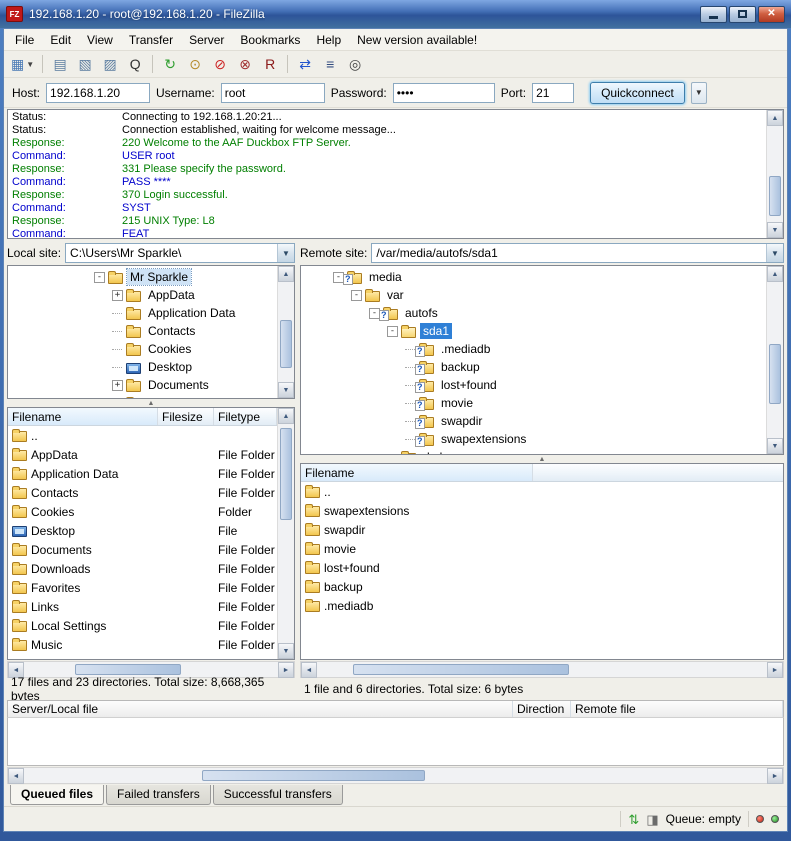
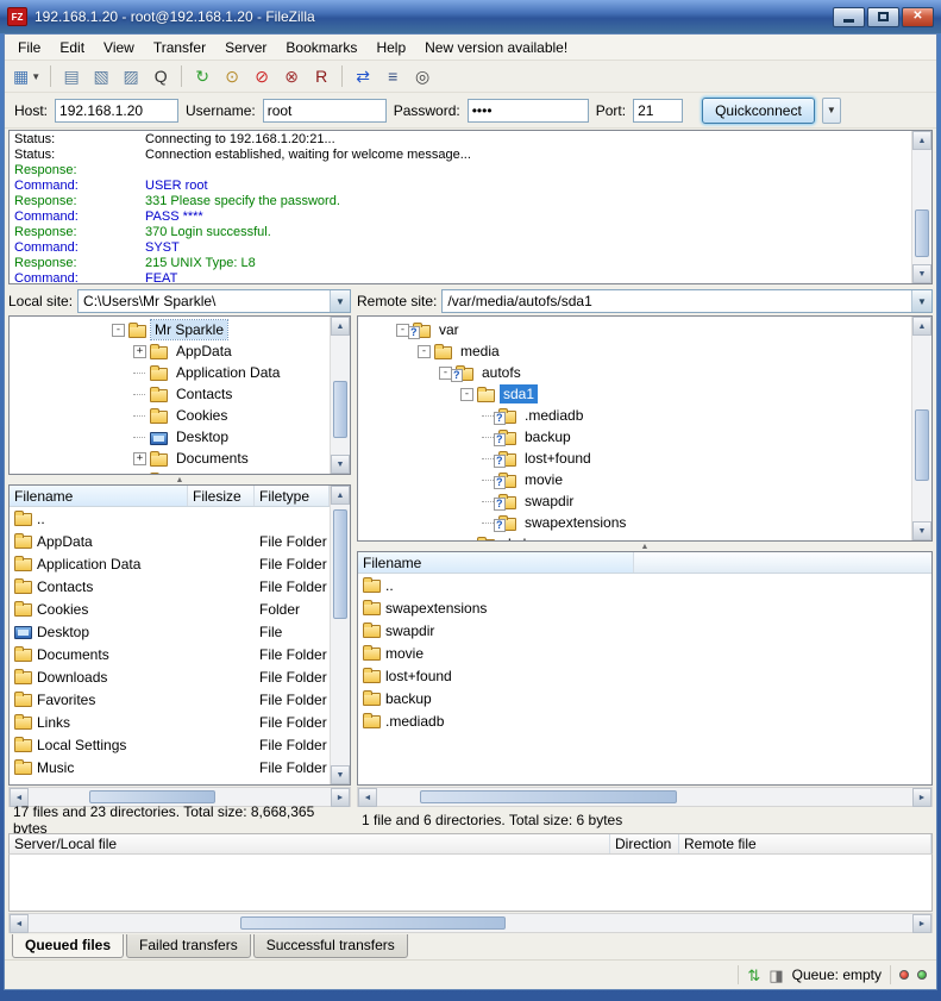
  FZ
  192.168.1.20 - root@192.168.1.20 - FileZilla
  ✕
  File
  Edit
  View
  Transfer
  Server
  Bookmarks
  Help
  New version available!
  ▦
  ▼
  ▤
  ▧
  ▨
  Q
  ↻
  ⊙
  ⊘
  ⊗
  R
  ⇄
  ≡
  ◎
  Host:
  192.168.1.20
  Username:
  root
  Password:
  ••••
  Port:
  21
  Quickconnect
  ▼
  Status:
  Connecting to 192.168.1.20:21...
  Status:
  Connection established, waiting for welcome message...
  Response:
- 220 Welcome to the AAF Duckbox FTP Server.
  Command:
  USER root
  Response:
  331 Please specify the password.
  Command:
  PASS ****
  Response:
  370 Login successful.
  Command:
  SYST
  Response:
  215 UNIX Type: L8
  Command:
  FEAT
  Local site:
  C:\Users\Mr Sparkle\
  ▼
  -
  Mr Sparkle
  +
  AppData
  Application Data
  Contacts
  Cookies
  Desktop
  +
  Documents
  Filename
  Filesize
  Filetype
  ..
  AppData
  File Folder
  Application Data
  File Folder
  Contacts
  File Folder
  Cookies
  Folder
  Desktop
  File
  Documents
  File Folder
  Downloads
  File Folder
  Favorites
  File Folder
  Links
  File Folder
  Local Settings
  File Folder
  Music
  File Folder
  17 files and 23 directories. Total size: 8,668,365 bytes
  Remote site:
  /var/media/autofs/sda1
  ▼
  -
  ?
- media
+ var
  -
- var
+ media
  -
  ?
  autofs
  -
  sda1
  ?
  .mediadb
  ?
  backup
  ?
  lost+found
  ?
  movie
  ?
  swapdir
  ?
  swapextensions
  Filename
  ..
  swapextensions
  swapdir
  movie
  lost+found
  backup
  .mediadb
  1 file and 6 directories. Total size: 6 bytes
  Server/Local file
  Direction
  Remote file
  Queued files
  Failed transfers
  Successful transfers
  ⇅
  ◨
  Queue: empty
